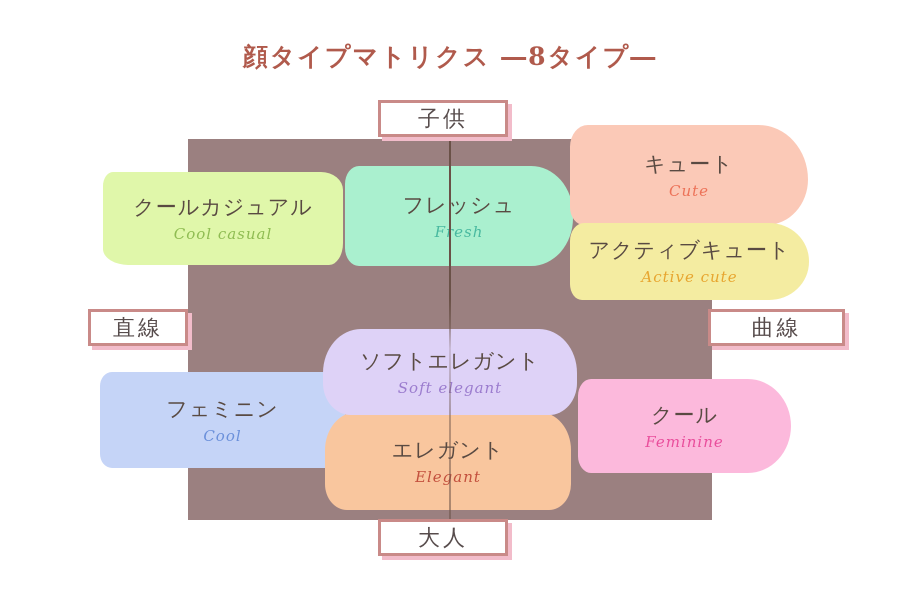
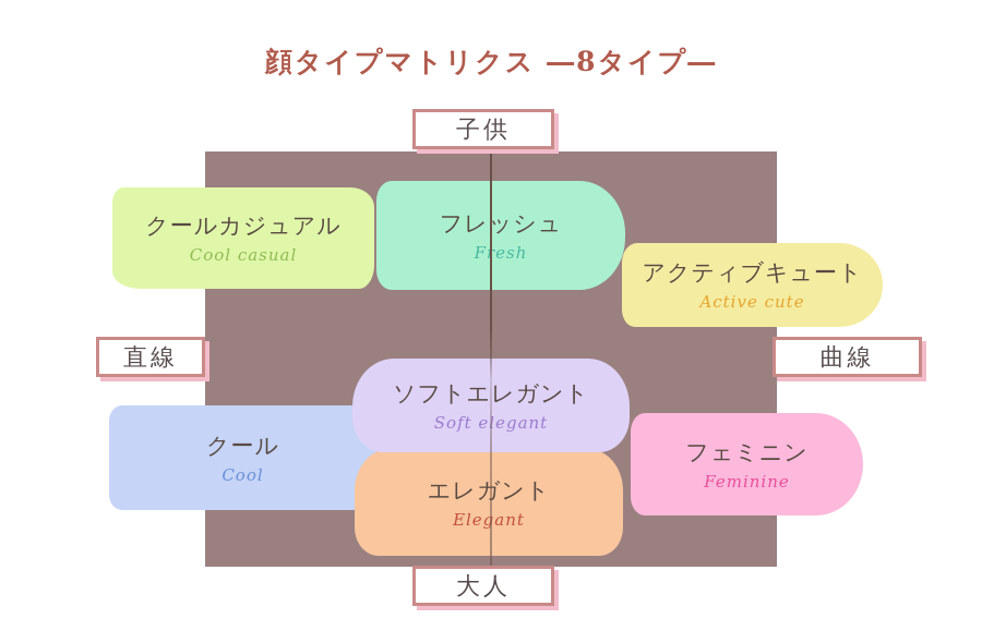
  顔タイプマトリクス ―8タイプ―
  子供
  大人
  直線
  曲線
  クールカジュアル
  Cool casual
  フレッシュ
  Fesh
- キュート
- Cute
  アクティブキュート
  Active cute
  ソフトエレガント
  Soft elegant
- フェミニン
+ クール
  Cool
  エレガント
  Elegant
- クール
+ フェミニン
  Feminine
